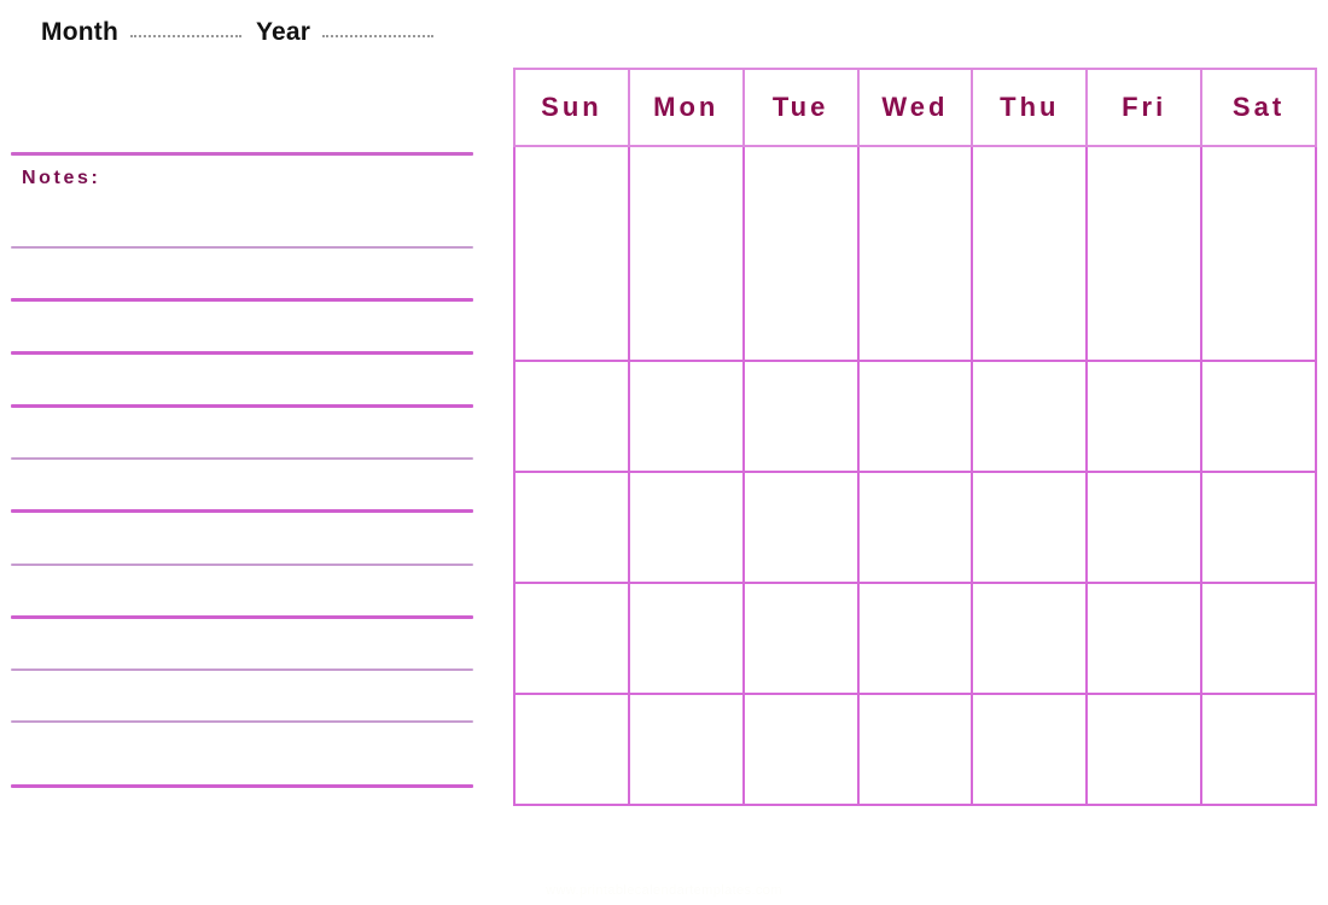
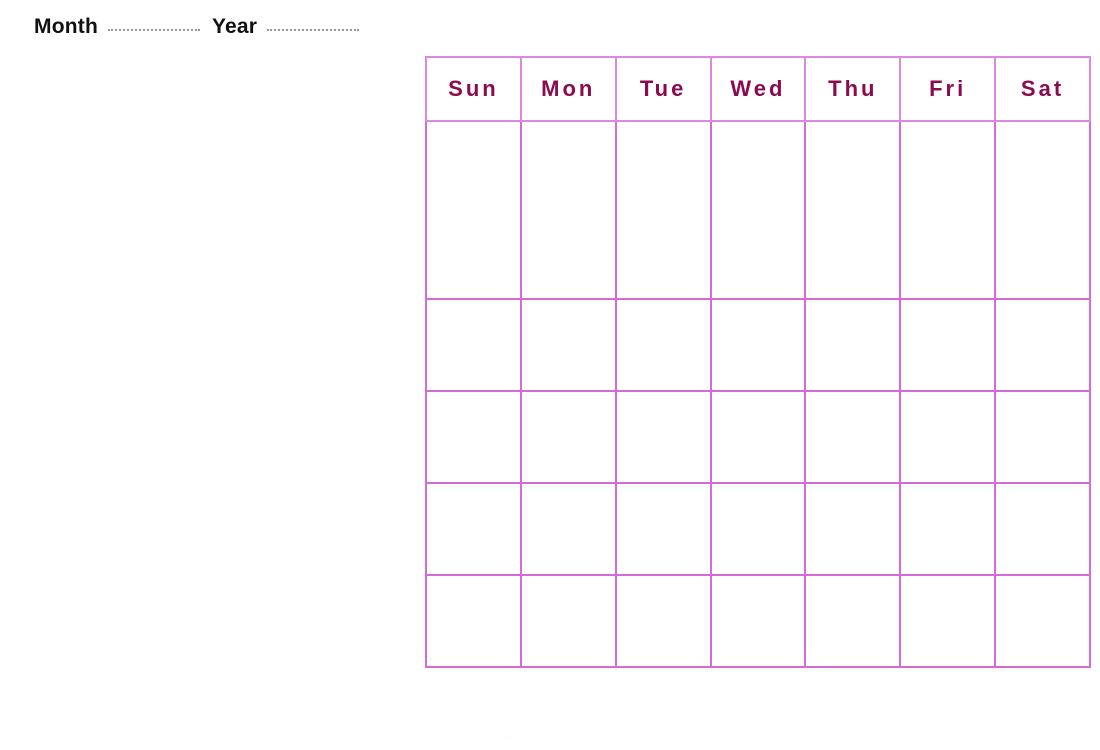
  Month
  Year
- Notes:
  Sun	Mon	Tue	Wed	Thu	Fri	Sat
